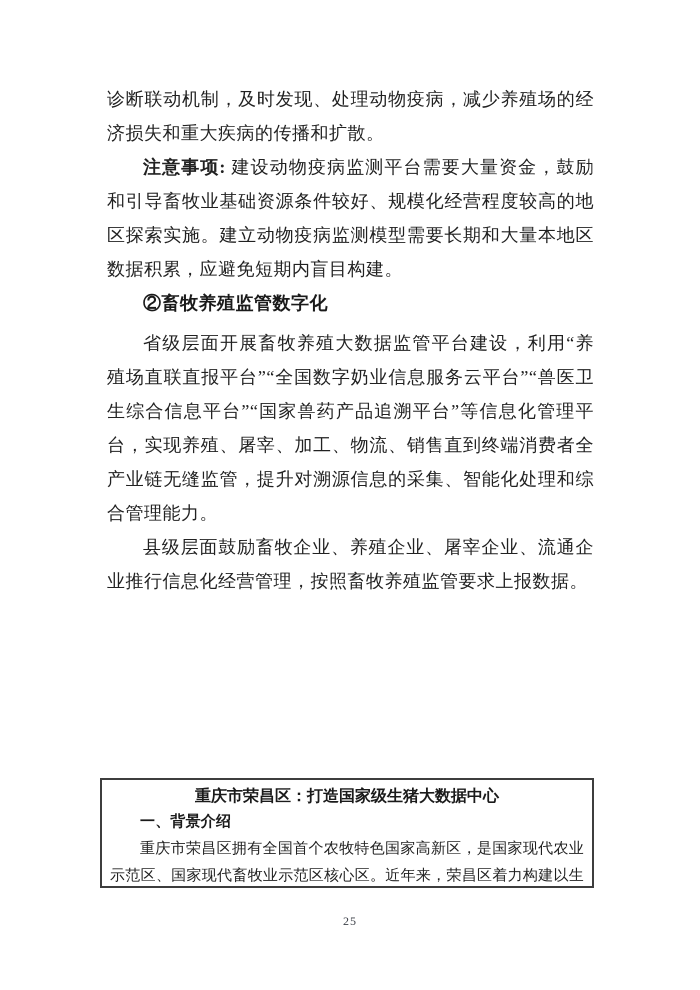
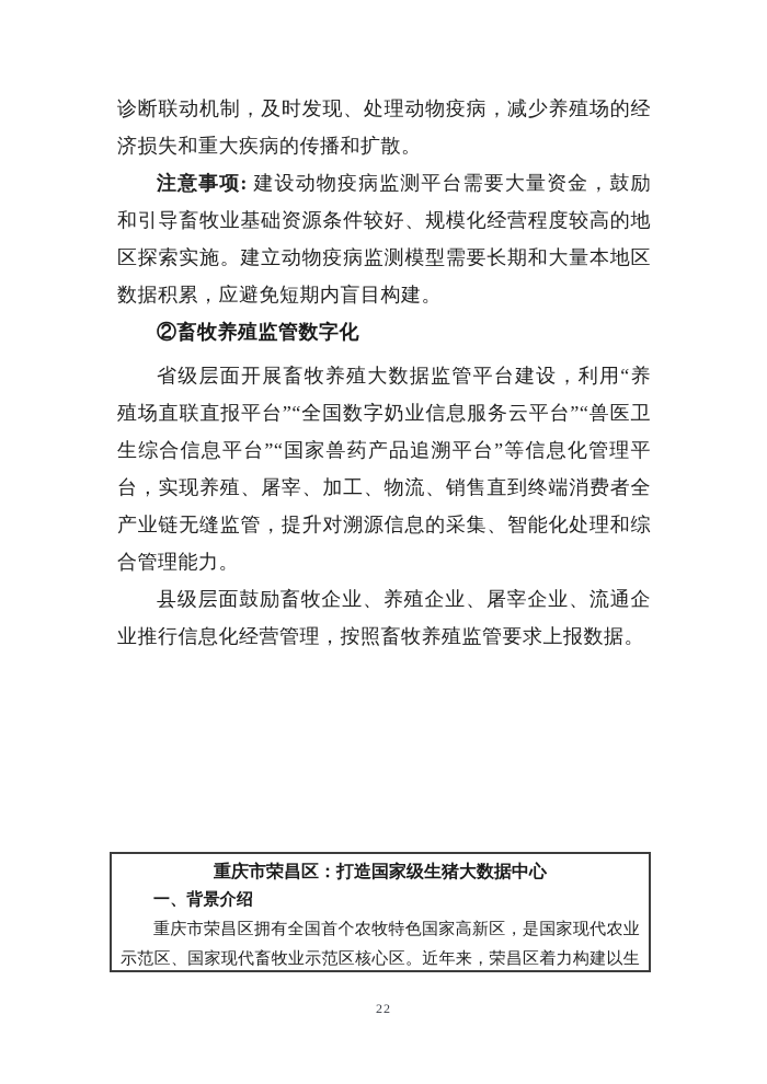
  诊断联动机制，及时发现、处理动物疫病，减少养殖场的经济损失和重大疾病的传播和扩散。
  注意事项: 建设动物疫病监测平台需要大量资金，鼓励和引导畜牧业基础资源条件较好、规模化经营程度较高的地区探索实施。建立动物疫病监测模型需要长期和大量本地区数据积累，应避免短期内盲目构建。
  ②畜牧养殖监管数字化
  省级层面开展畜牧养殖大数据监管平台建设，利用“养殖场直联直报平台”“全国数字奶业信息服务云平台”“兽医卫生综合信息平台”“国家兽药产品追溯平台”等信息化管理平台，实现养殖、屠宰、加工、物流、销售直到终端消费者全产业链无缝监管，提升对溯源信息的采集、智能化处理和综合管理能力。
  县级层面鼓励畜牧企业、养殖企业、屠宰企业、流通企业推行信息化经营管理，按照畜牧养殖监管要求上报数据。
  重庆市荣昌区：打造国家级生猪大数据中心
  一、背景介绍
  重庆市荣昌区拥有全国首个农牧特色国家高新区，是国家现代农业示范区、国家现代畜牧业示范区核心区。近年来，荣昌区着力构建以生
- 25
+ 22
